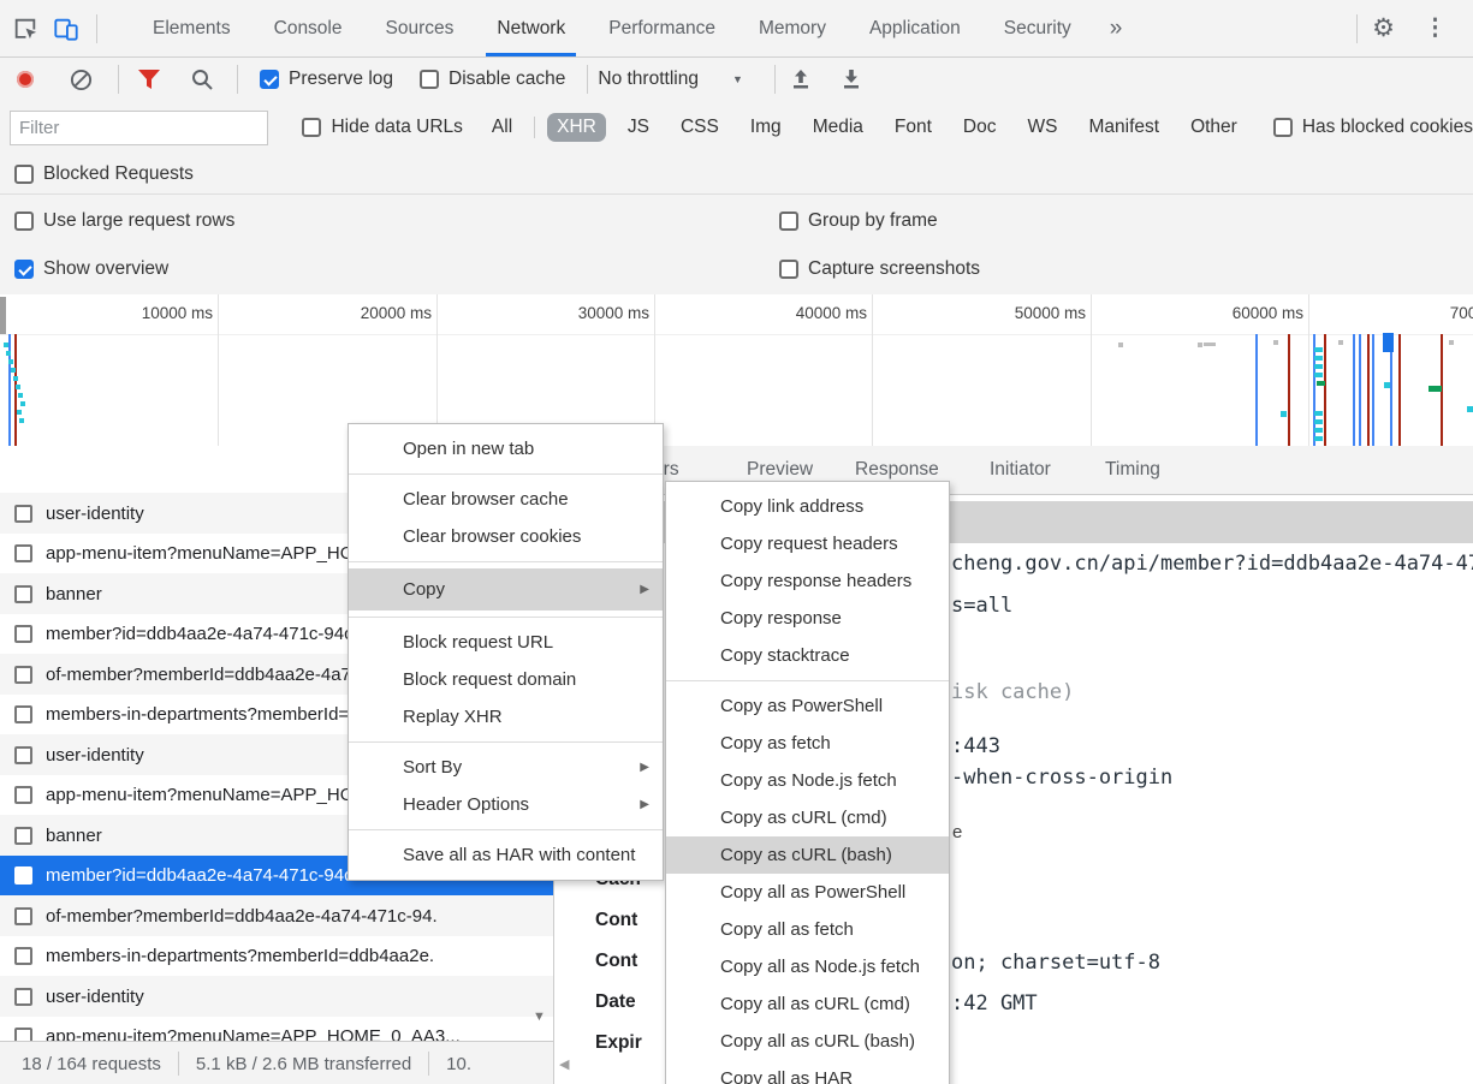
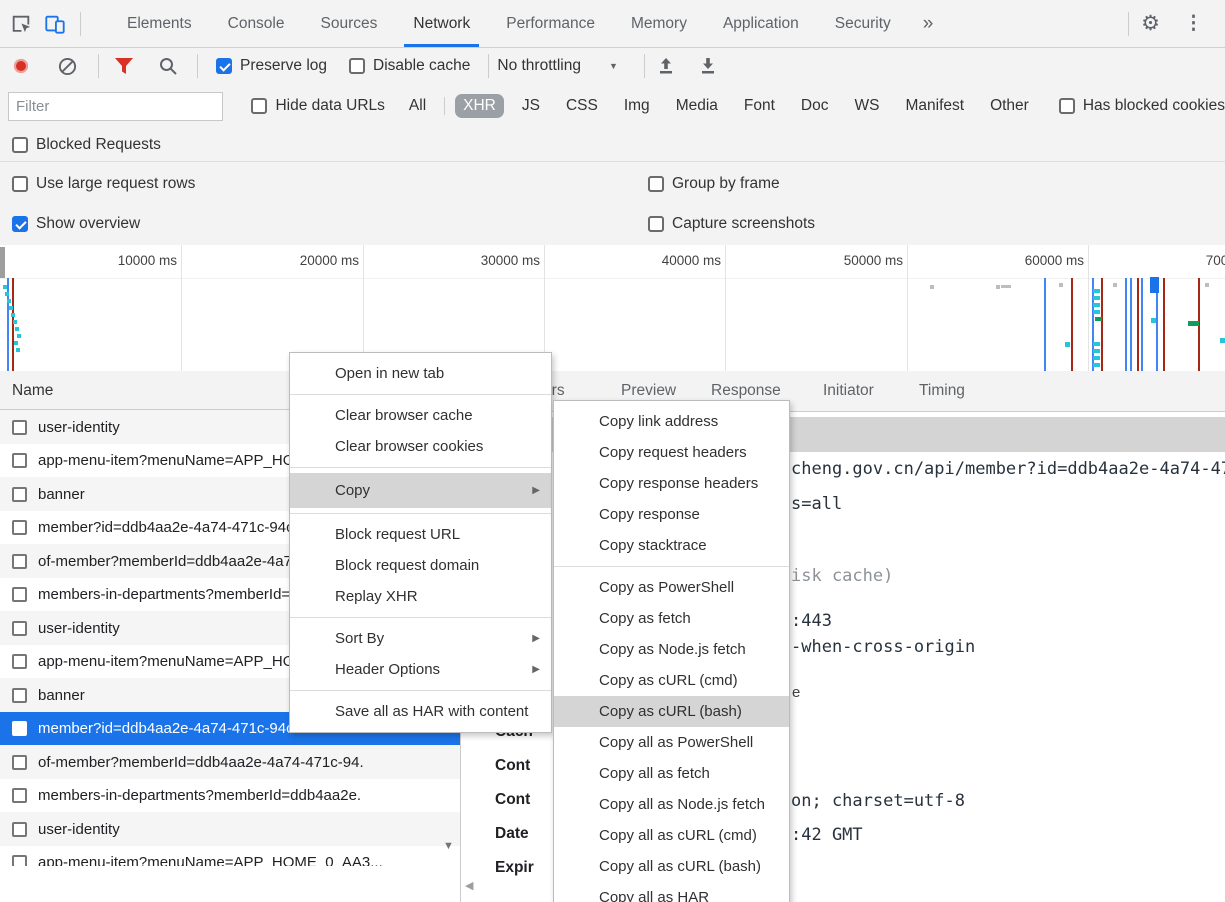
  Elements
  Console
  Sources
  Network
  Performance
  Memory
  Application
  Security
  »
  ⚙
  ⋮
  Preserve log
  Disable cache
  No throttling
  ▼
  Filter
  Hide data URLs
  All
  XHR
  JS
  CSS
  Img
  Media
  Font
  Doc
  WS
  Manifest
  Other
  Has blocked cookies
  Blocked Requests
  Use large request rows
  Group by frame
  Show overview
  Capture screenshots
  10000 ms
  20000 ms
  30000 ms
  40000 ms
  50000 ms
  60000 ms
+ Name
  user-identity
  app-menu-item?menuName=APP_H
  banner
  member?id=ddb4aa2e-4a74-471c-94
  of-member?memberId=ddb4aa2e-4a7
  members-in-departments?memberId=
  user-identity
  app-menu-item?menuName=APP_H
  banner
  member?id=ddb4aa2e-4a74-471c-94
  of-member?memberId=ddb4aa2e-4a74-471c-94.
  members-in-departments?memberId=ddb4aa2e.
  user-identity
  app-menu-item?menuName=APP_HOME_0_AA3...
  ▼
- 18 / 164 requests
- 5.1 kB / 2.6 MB transferred
- 10.
  Preview
  Response
  Initiator
  Timing
  cheng.gov.cn/api/member?id=ddb4aa2e-4a74-4
  s=all
  isk cache)
  :443
  -when-cross-origin
  e
  Cont
  Cont
  on; charset=utf-8
  Date
  :42 GMT
  Expir
  ◀
  Open in new tab
  Clear browser cache
  Clear browser cookies
  Copy
  ▶
  Block request URL
  Block request domain
  Replay XHR
  Sort By
  ▶
  Header Options
  ▶
  Save all as HAR with content
  Copy link address
  Copy request headers
  Copy response headers
  Copy response
  Copy stacktrace
  Copy as PowerShell
  Copy as fetch
  Copy as Node.js fetch
  Copy as cURL (cmd)
  Copy as cURL (bash)
  Copy all as PowerShell
  Copy all as fetch
  Copy all as Node.js fetch
  Copy all as cURL (cmd)
  Copy all as cURL (bash)
  Copy all as HAR
